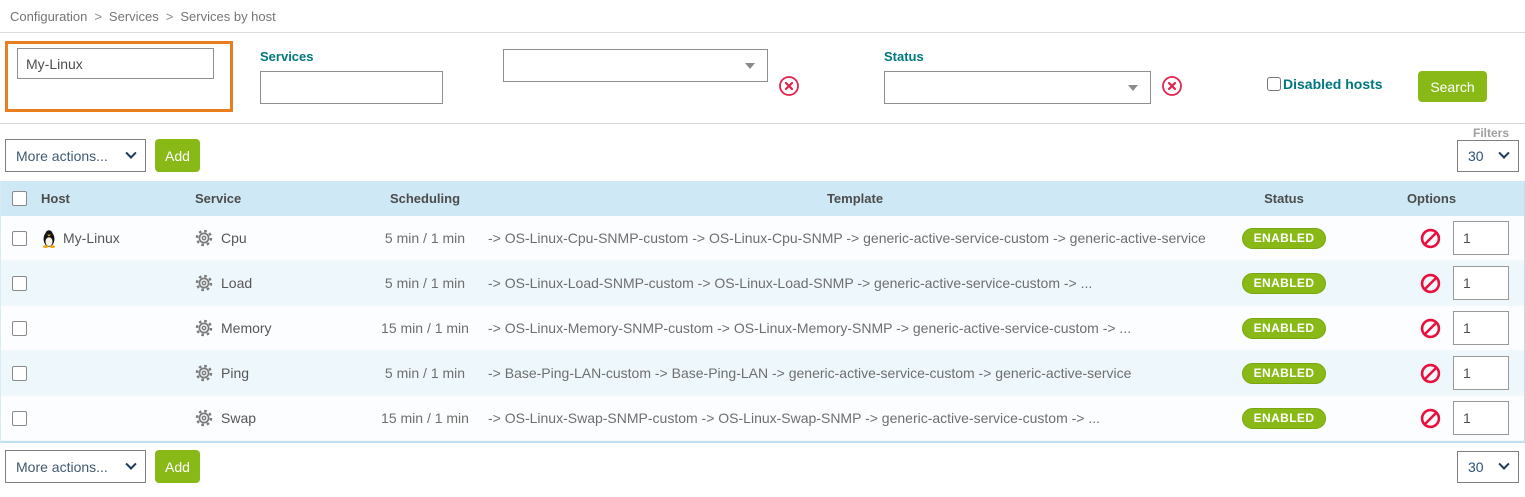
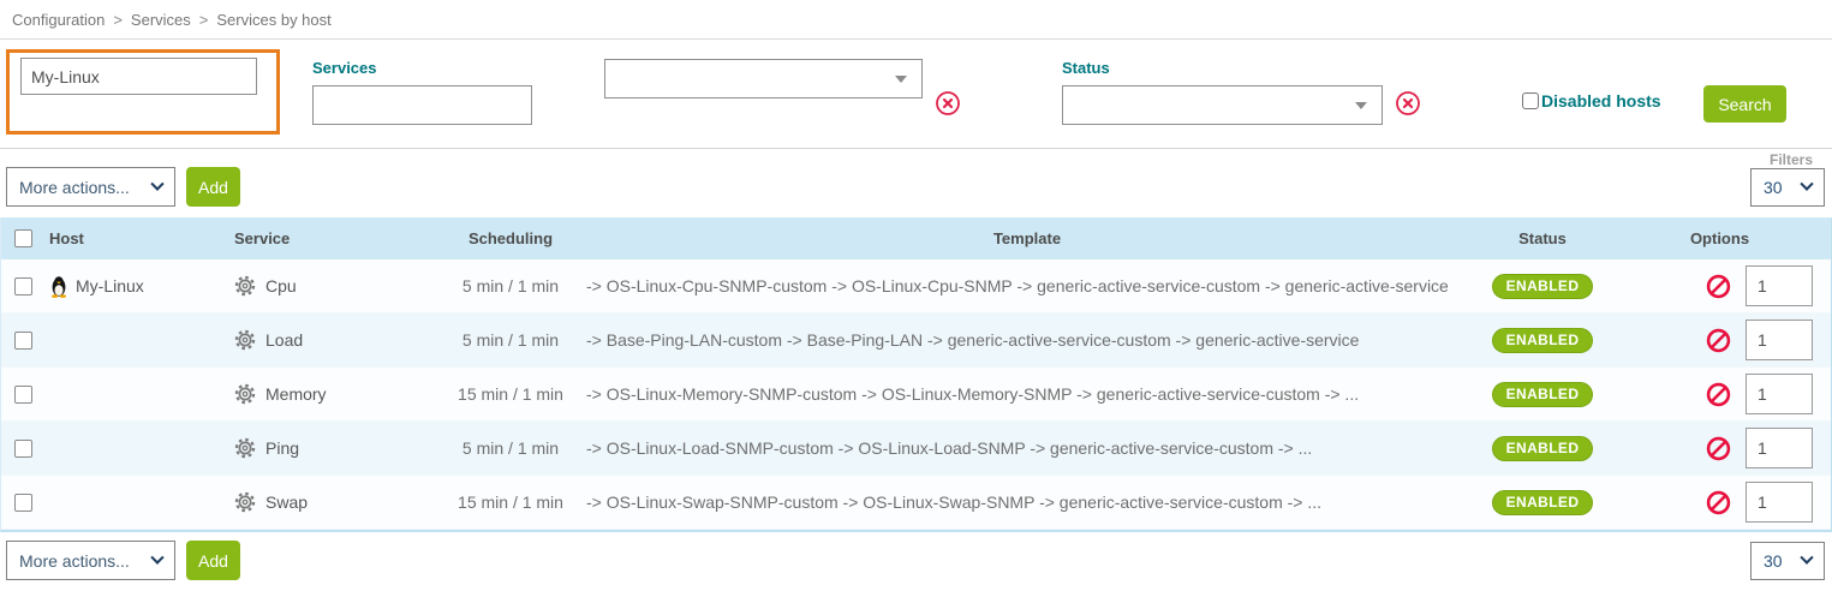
  Configuration > Services > Services by host
  My-Linux
  Services
  Status
  Disabled hosts
  Search
  Filters
  More actions...
  Add
  30
  Host
  Service
  Scheduling
  Template
  Status
  Options
  My-Linux
  Cpu
  5 min / 1 min
  -> OS-Linux-Cpu-SNMP-custom -> OS-Linux-Cpu-SNMP -> generic-active-service-custom -> generic-active-service
  ENABLED
  1
  Load
  5 min / 1 min
- -> OS-Linux-Load-SNMP-custom -> OS-Linux-Load-SNMP -> generic-active-service-custom -> ...
+ -> Base-Ping-LAN-custom -> Base-Ping-LAN -> generic-active-service-custom -> generic-active-service
  ENABLED
  1
  Memory
  15 min / 1 min
  -> OS-Linux-Memory-SNMP-custom -> OS-Linux-Memory-SNMP -> generic-active-service-custom -> ...
  ENABLED
  1
  Ping
  5 min / 1 min
- -> Base-Ping-LAN-custom -> Base-Ping-LAN -> generic-active-service-custom -> generic-active-service
+ -> OS-Linux-Load-SNMP-custom -> OS-Linux-Load-SNMP -> generic-active-service-custom -> ...
  ENABLED
  1
  Swap
  15 min / 1 min
  -> OS-Linux-Swap-SNMP-custom -> OS-Linux-Swap-SNMP -> generic-active-service-custom -> ...
  ENABLED
  1
  More actions...
  Add
  30
